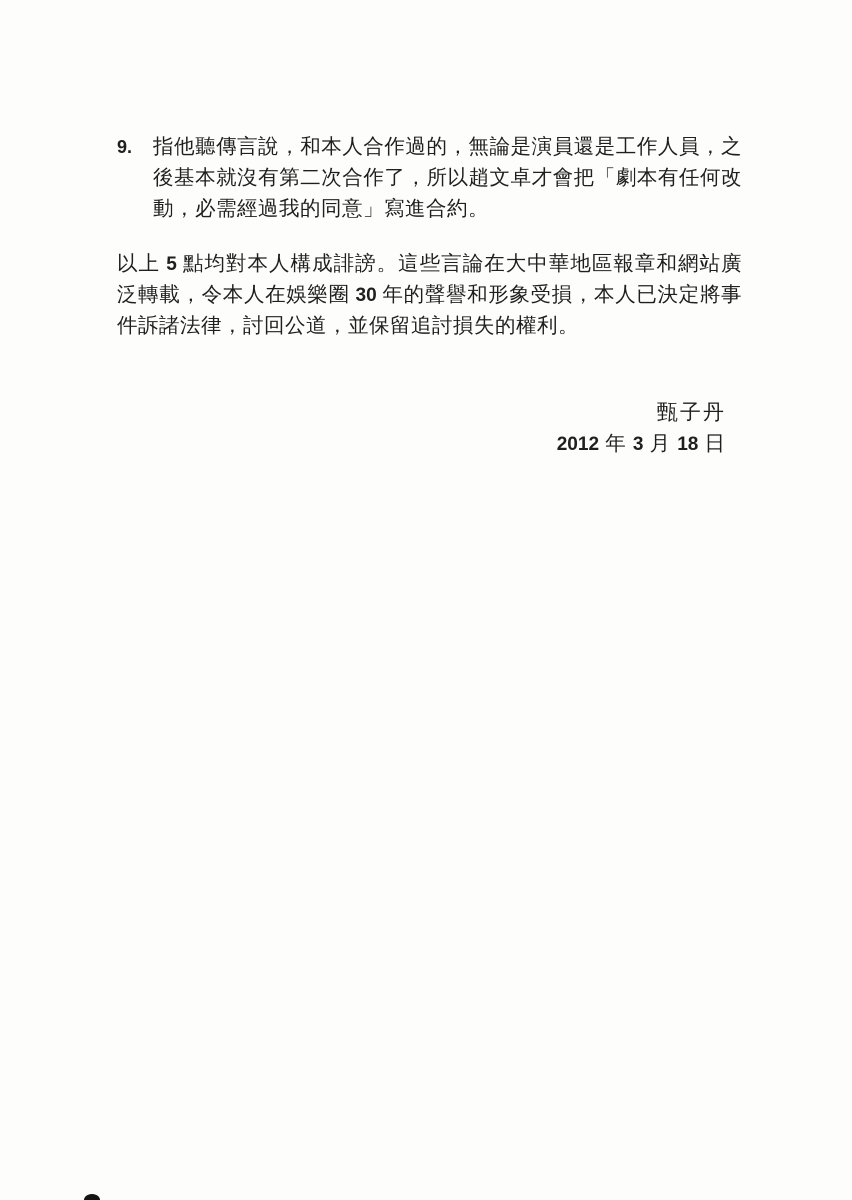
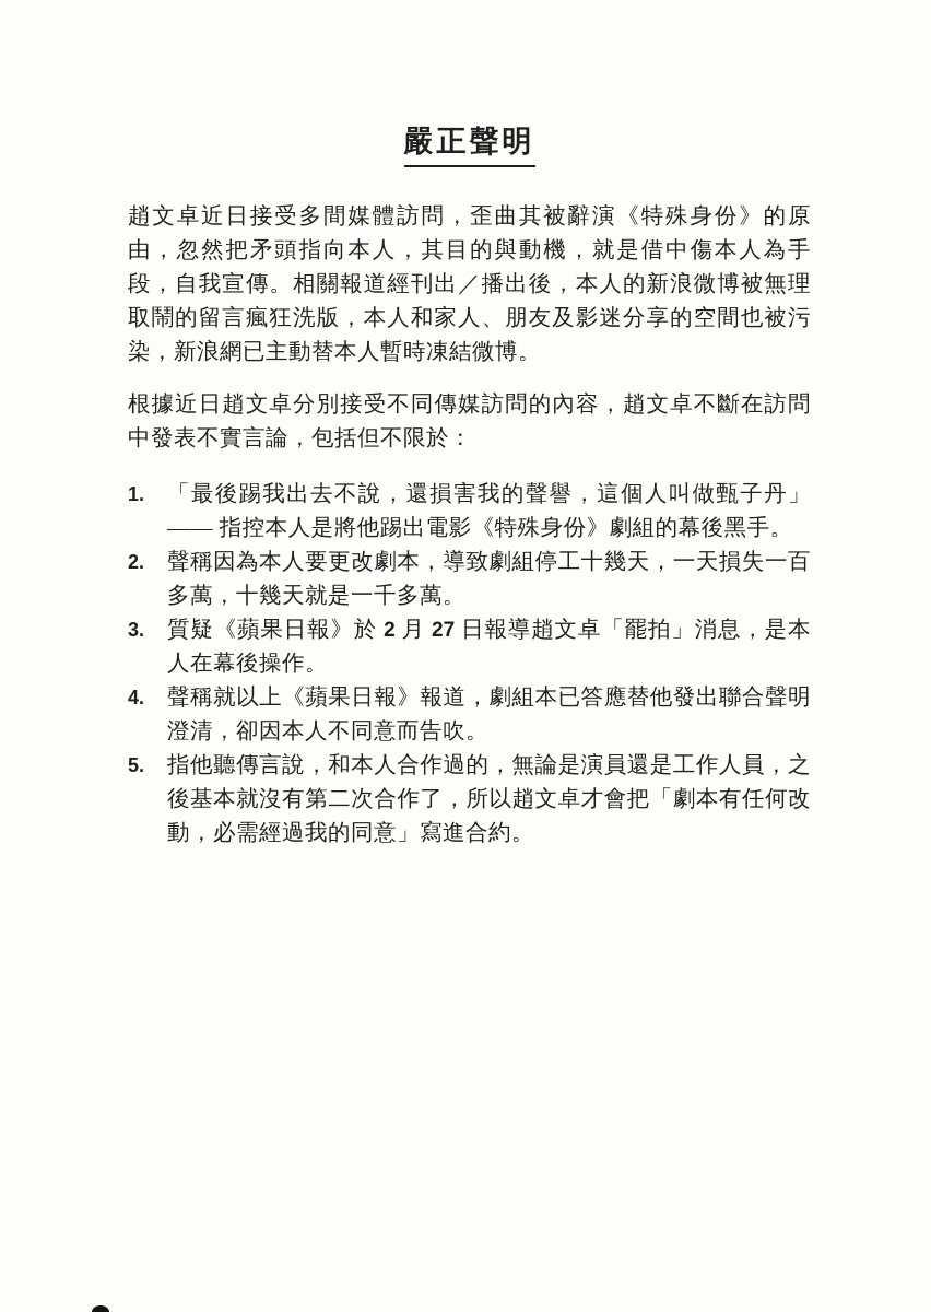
+ 嚴正聲明
+ 趙文卓近日接受多間媒體訪問，歪曲其被辭演《特殊身份》的原由，忽然把矛頭指向本人，其目的與動機，就是借中傷本人為手段，自我宣傳。相關報道經刊出／播出後，本人的新浪微博被無理取鬧的留言瘋狂洗版，本人和家人、朋友及影迷分享的空間也被污染，新浪網已主動替本人暫時凍結微博。
+ 根據近日趙文卓分別接受不同傳媒訪問的內容，趙文卓不斷在訪問中發表不實言論，包括但不限於：
+ 1.
+ 「最後踢我出去不說，還損害我的聲譽，這個人叫做甄子丹」—— 指控本人是將他踢出電影《特殊身份》劇組的幕後黑手。
+ 2.
+ 聲稱因為本人要更改劇本，導致劇組停工十幾天，一天損失一百多萬，十幾天就是一千多萬。
+ 3.
+ 質疑《蘋果日報》於 2 月 27 日報導趙文卓「罷拍」消息，是本人在幕後操作。
+ 4.
+ 聲稱就以上《蘋果日報》報道，劇組本已答應替他發出聯合聲明澄清，卻因本人不同意而告吹。
- 9.
+ 5.
  指他聽傳言說，和本人合作過的，無論是演員還是工作人員，之後基本就沒有第二次合作了，所以趙文卓才會把「劇本有任何改動，必需經過我的同意」寫進合約。
- 以上 5 點均對本人構成誹謗。這些言論在大中華地區報章和網站廣泛轉載，令本人在娛樂圈 30 年的聲譽和形象受損，本人已決定將事件訴諸法律，討回公道，並保留追討損失的權利。
- 甄子丹
- 2012 年 3 月 18 日
